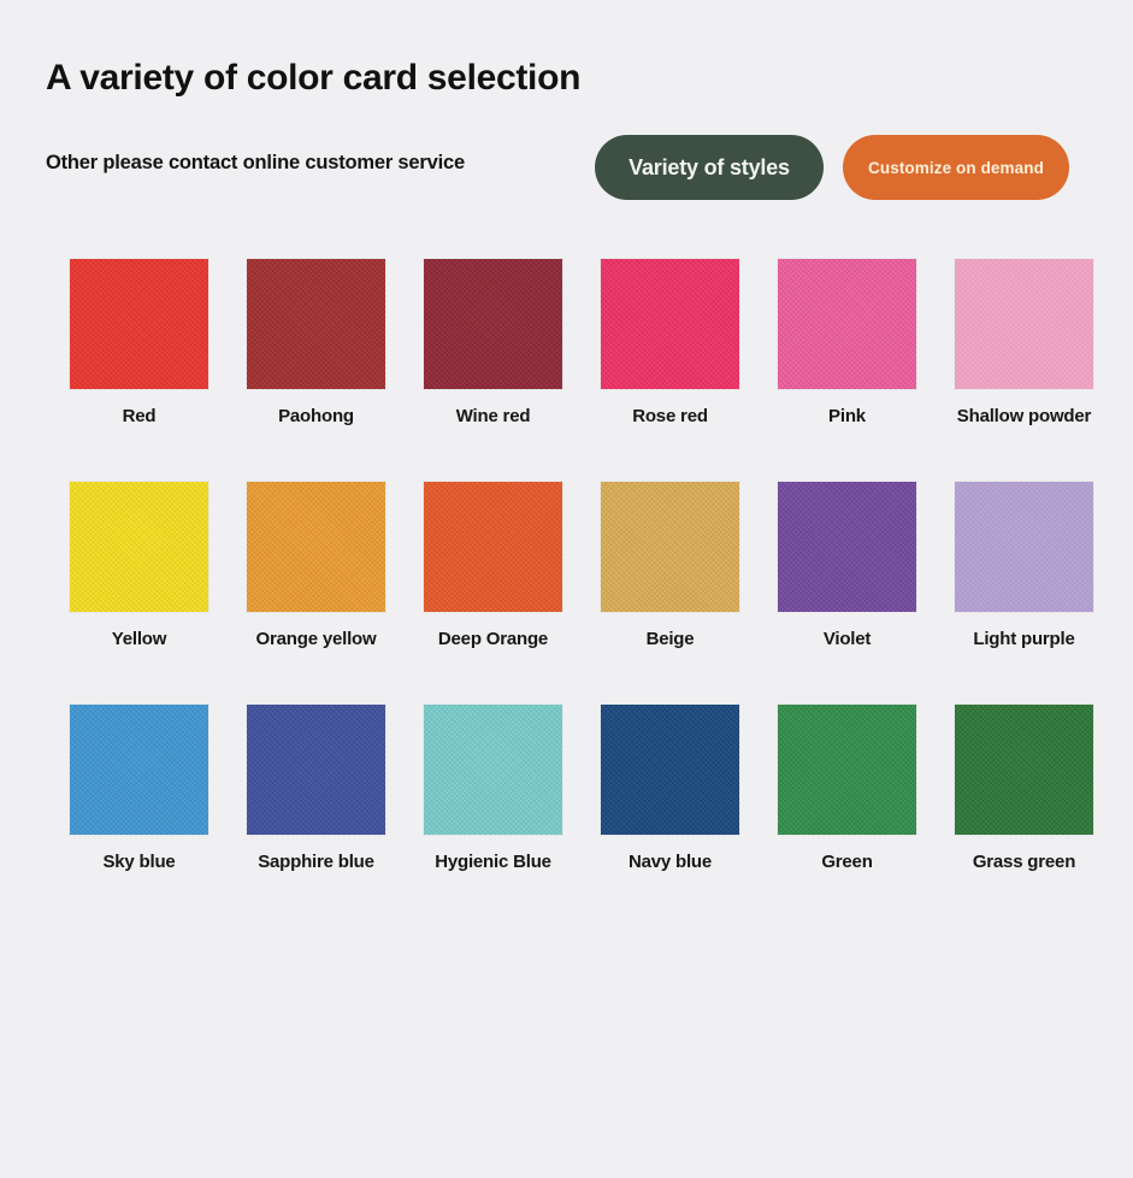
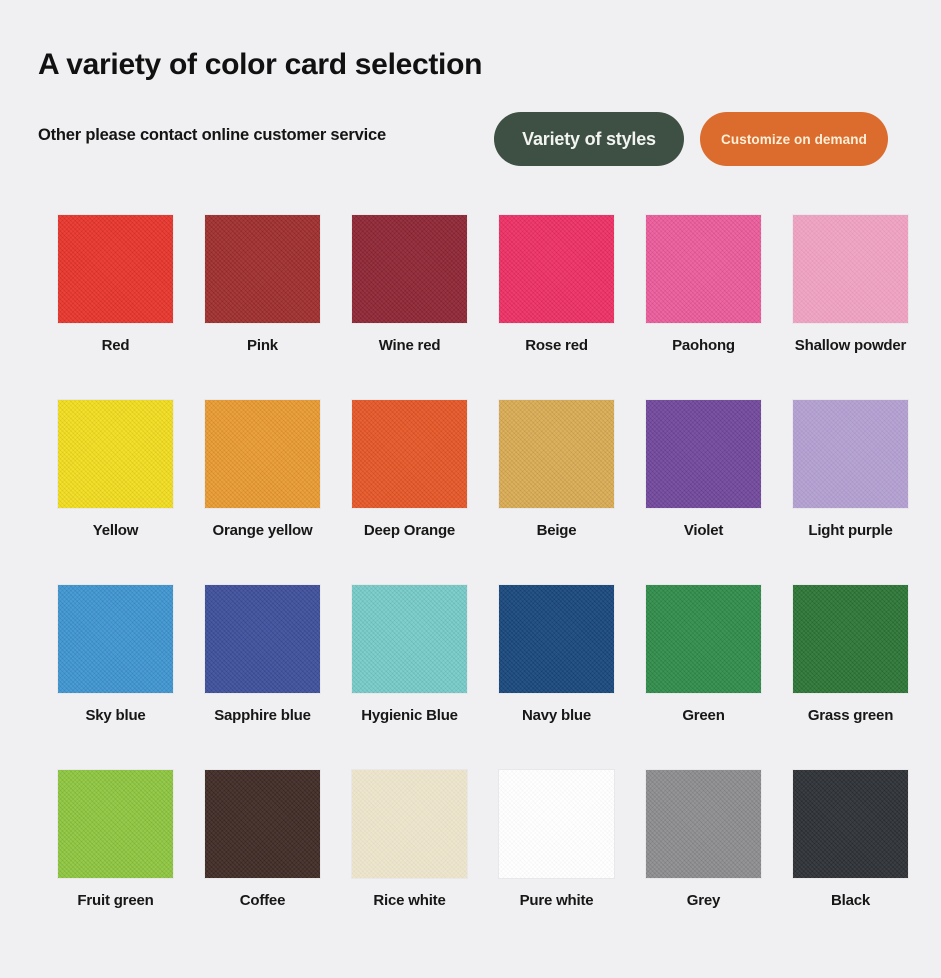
  A variety of color card selection
  Other please contact online customer service
  Variety of styles
  Customize on demand
  Red
- Paohong
+ Pink
  Wine red
  Rose red
- Pink
+ Paohong
  Shallow powder
  Yellow
  Orange yellow
  Deep Orange
  Beige
  Violet
  Light purple
  Sky blue
  Sapphire blue
  Hygienic Blue
  Navy blue
  Green
  Grass green
+ Fruit green
+ Coffee
+ Rice white
+ Pure white
+ Grey
+ Black
